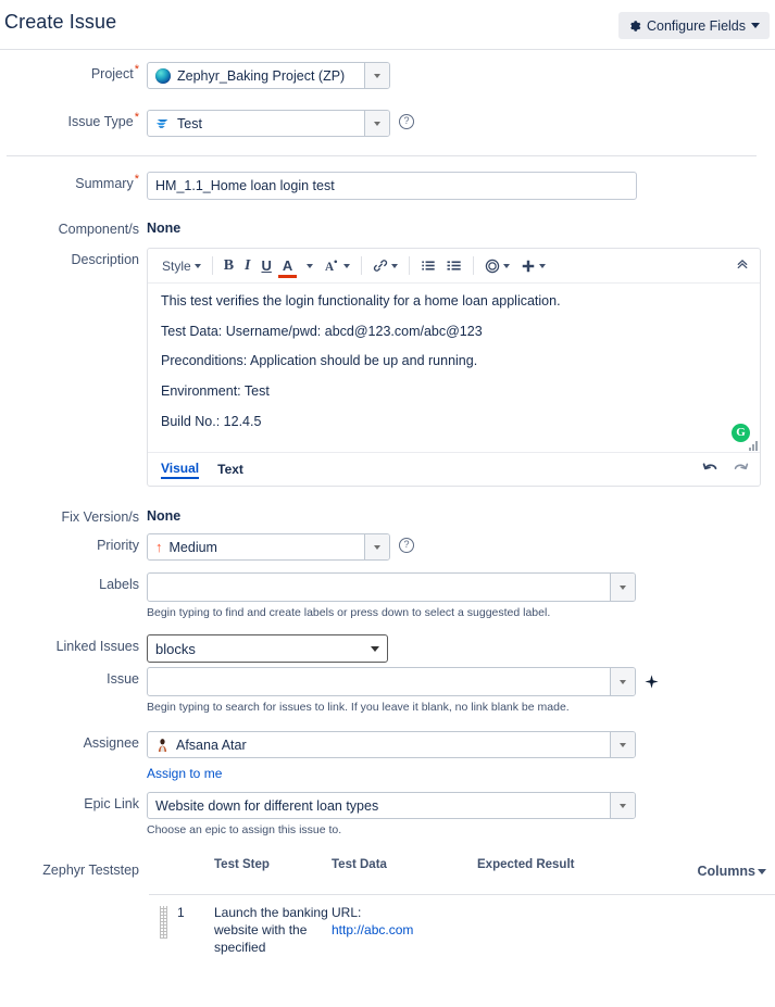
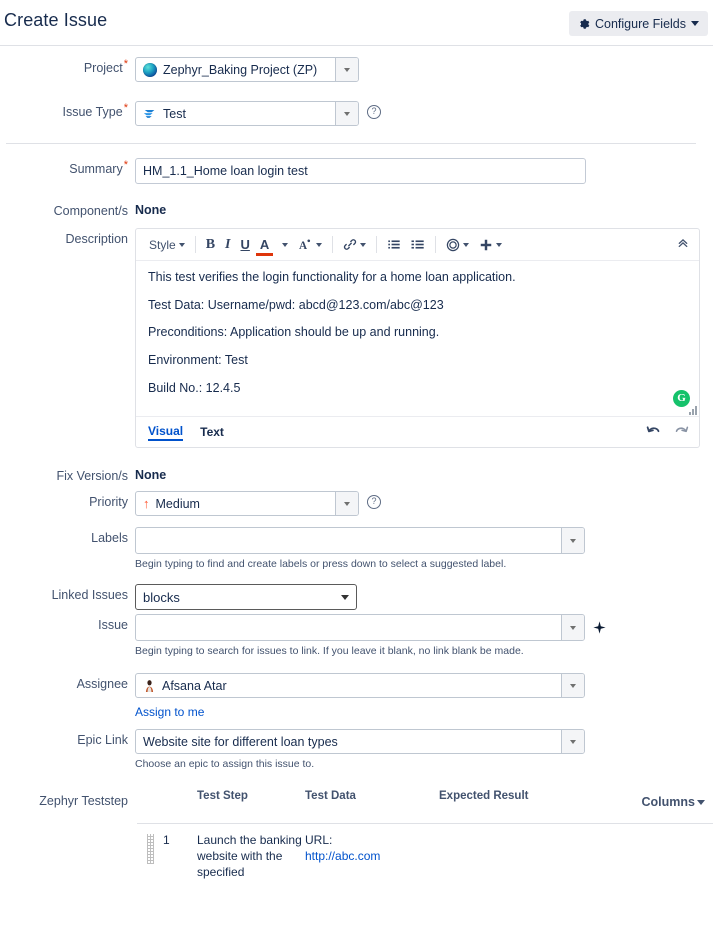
  Create Issue
  Configure Fields
  Project*
  Zephyr_Baking Project (ZP)
  Issue Type*
  Test
  ?
  Summary*
  HM_1.1_Home loan login test
  Component/s
  None
  Description
  Style
  B
  I
  U
  A
  A
  This test verifies the login functionality for a home loan application.
  Test Data: Username/pwd: abcd@123.com/abc@123
  Preconditions: Application should be up and running.
  Environment: Test
  Build No.: 12.4.5
  G
  Visual
  Text
  Fix Version/s
  None
  Priority
  ↑
  Medium
  ?
  Labels
  Begin typing to find and create labels or press down to select a suggested label.
  Linked Issues
  blocks
  Issue
  Begin typing to search for issues to link. If you leave it blank, no link blank be made.
  Assignee
  Afsana Atar
  Assign to me
  Epic Link
- Website down for different loan types
+ Website site for different loan types
  Choose an epic to assign this issue to.
  Zephyr Teststep
  Test Step
  Test Data
  Expected Result
  Columns
  1
  Launch the banking website with the specified
  URL:
  http://abc.com
